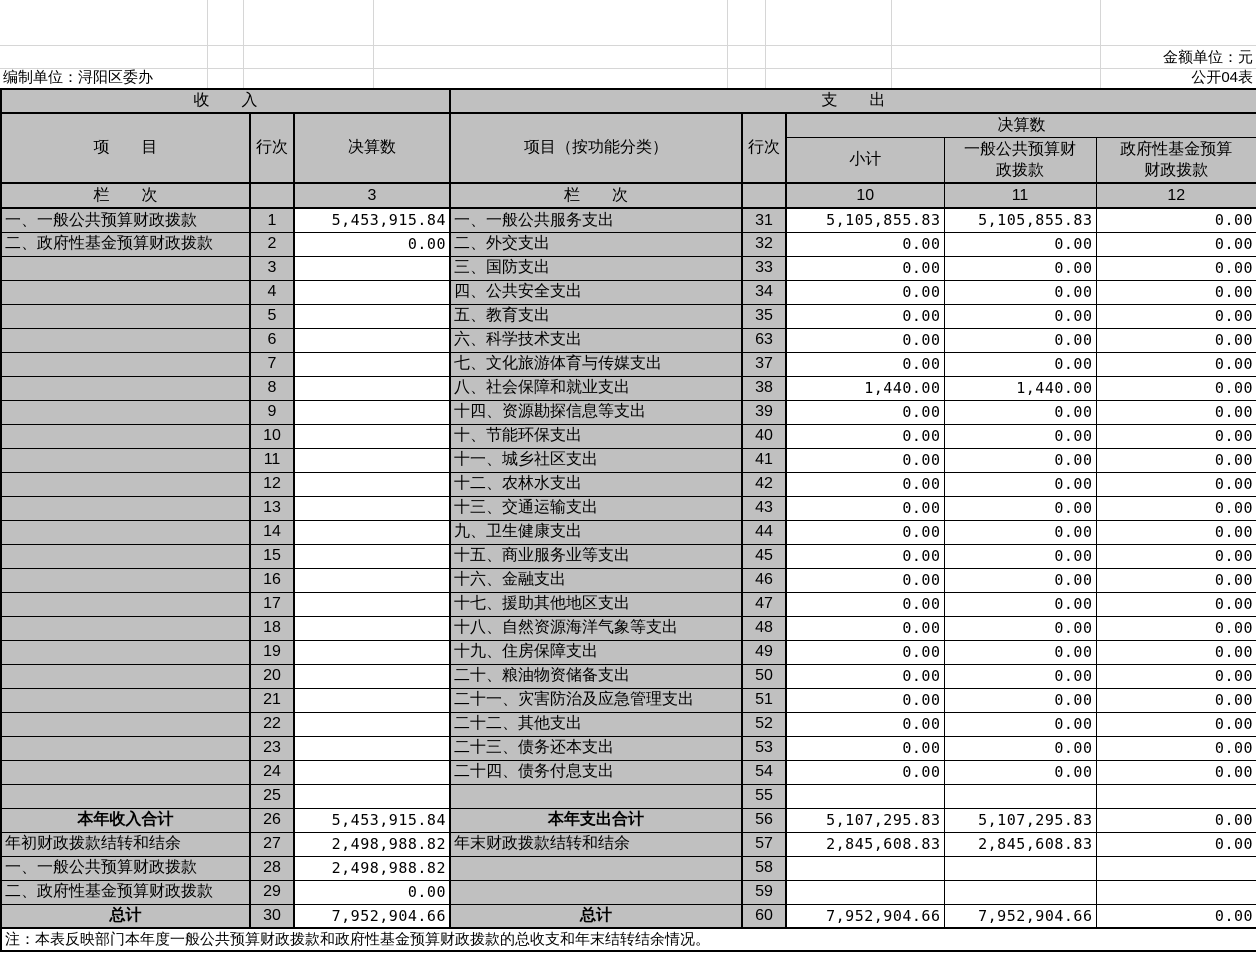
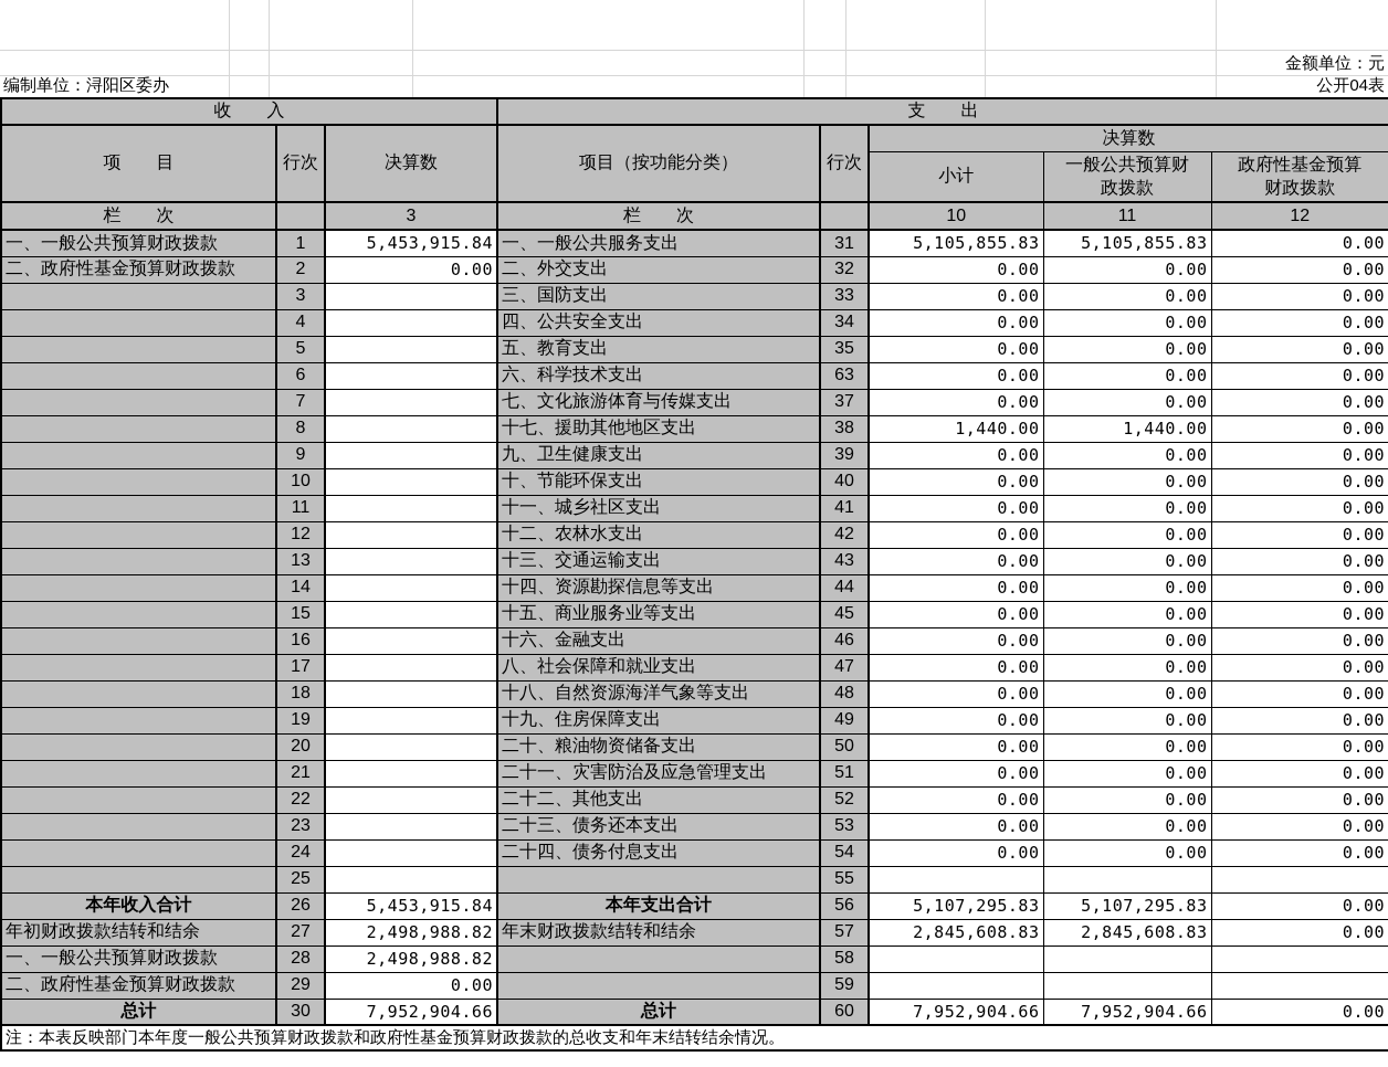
  金额单位：元
  编制单位：浔阳区委办
  公开04表
  收 入	支 出
  项 目	行次	决算数	项目（按功能分类）	行次	决算数
  小计	一般公共预算财 政拨款	政府性基金预算 财政拨款
  栏 次		3	栏 次		10	11	12
  一、一般公共预算财政拨款	1	5,453,915.84	一、一般公共服务支出	31	5,105,855.83	5,105,855.83	0.00
  二、政府性基金预算财政拨款	2	0.00	二、外交支出	32	0.00	0.00	0.00
  	3		三、国防支出	33	0.00	0.00	0.00
  	4		四、公共安全支出	34	0.00	0.00	0.00
  	5		五、教育支出	35	0.00	0.00	0.00
  	6		六、科学技术支出	63	0.00	0.00	0.00
  	7		七、文化旅游体育与传媒支出	37	0.00	0.00	0.00
- 	8		八、社会保障和就业支出	38	1,440.00	1,440.00	0.00
+ 	8		十七、援助其他地区支出	38	1,440.00	1,440.00	0.00
- 	9		十四、资源勘探信息等支出	39	0.00	0.00	0.00
+ 	9		九、卫生健康支出	39	0.00	0.00	0.00
  	10		十、节能环保支出	40	0.00	0.00	0.00
  	11		十一、城乡社区支出	41	0.00	0.00	0.00
  	12		十二、农林水支出	42	0.00	0.00	0.00
  	13		十三、交通运输支出	43	0.00	0.00	0.00
- 	14		九、卫生健康支出	44	0.00	0.00	0.00
+ 	14		十四、资源勘探信息等支出	44	0.00	0.00	0.00
  	15		十五、商业服务业等支出	45	0.00	0.00	0.00
  	16		十六、金融支出	46	0.00	0.00	0.00
- 	17		十七、援助其他地区支出	47	0.00	0.00	0.00
+ 	17		八、社会保障和就业支出	47	0.00	0.00	0.00
  	18		十八、自然资源海洋气象等支出	48	0.00	0.00	0.00
  	19		十九、住房保障支出	49	0.00	0.00	0.00
  	20		二十、粮油物资储备支出	50	0.00	0.00	0.00
  	21		二十一、灾害防治及应急管理支出	51	0.00	0.00	0.00
  	22		二十二、其他支出	52	0.00	0.00	0.00
  	23		二十三、债务还本支出	53	0.00	0.00	0.00
  	24		二十四、债务付息支出	54	0.00	0.00	0.00
  	25			55
  本年收入合计	26	5,453,915.84	本年支出合计	56	5,107,295.83	5,107,295.83	0.00
  年初财政拨款结转和结余	27	2,498,988.82	年末财政拨款结转和结余	57	2,845,608.83	2,845,608.83	0.00
  一、一般公共预算财政拨款	28	2,498,988.82		58
  二、政府性基金预算财政拨款	29	0.00		59
  总计	30	7,952,904.66	总计	60	7,952,904.66	7,952,904.66	0.00
  注：本表反映部门本年度一般公共预算财政拨款和政府性基金预算财政拨款的总收支和年末结转结余情况。
